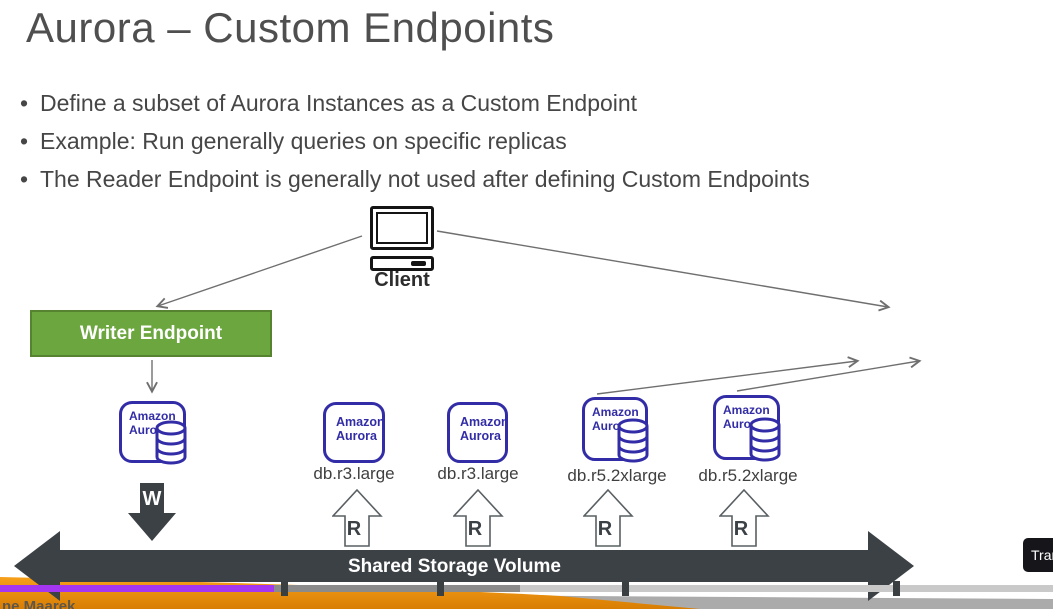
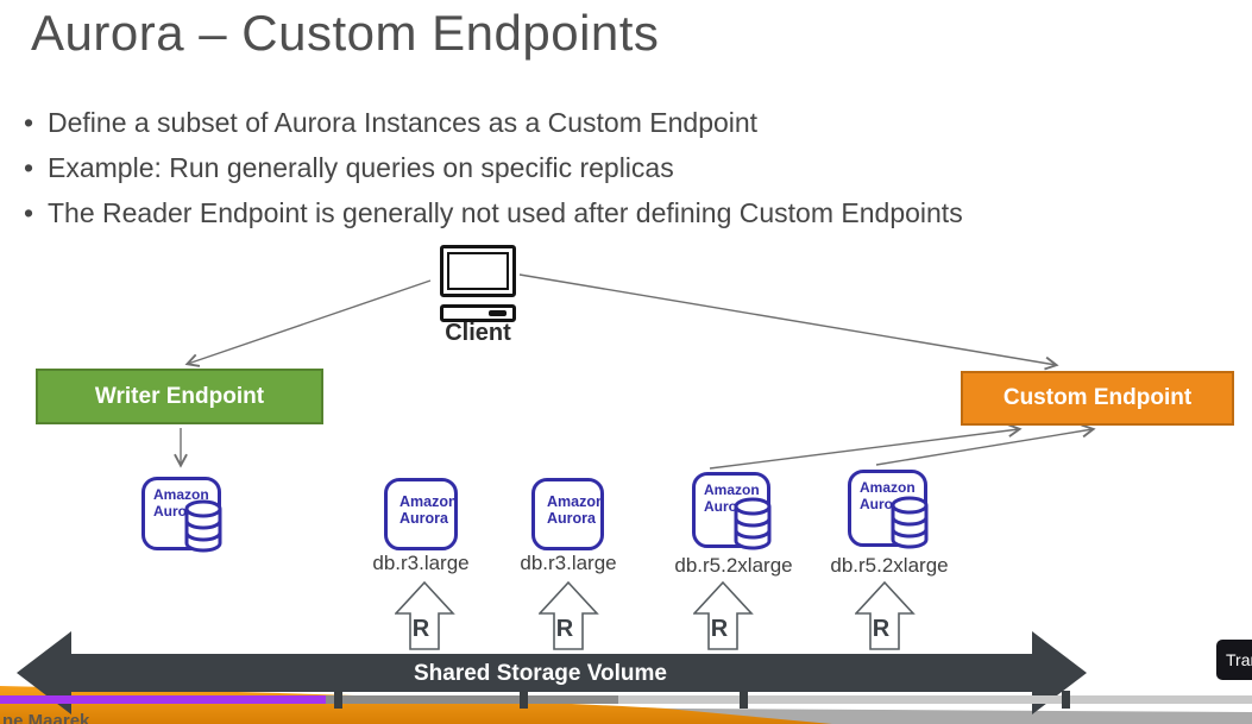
  Aurora – Custom Endpoints
  Define a subset of Aurora Instances as a Custom Endpoint
  Example: Run generally queries on specific replicas
  The Reader Endpoint is generally not used after defining Custom Endpoints
  Client
  Writer Endpoint
+ Custom Endpoint
  Amazon Auro
  Amazon Aurora
  Amazon Aurora
  Amazon Auro
  Amazon Auro
  db.r3.large
  db.r3.large
  db.r5.2xlarge
  db.r5.2xlarge
- W
  R
  R
  R
  R
  Shared Storage Volume
  Tra
  ne Maarek
